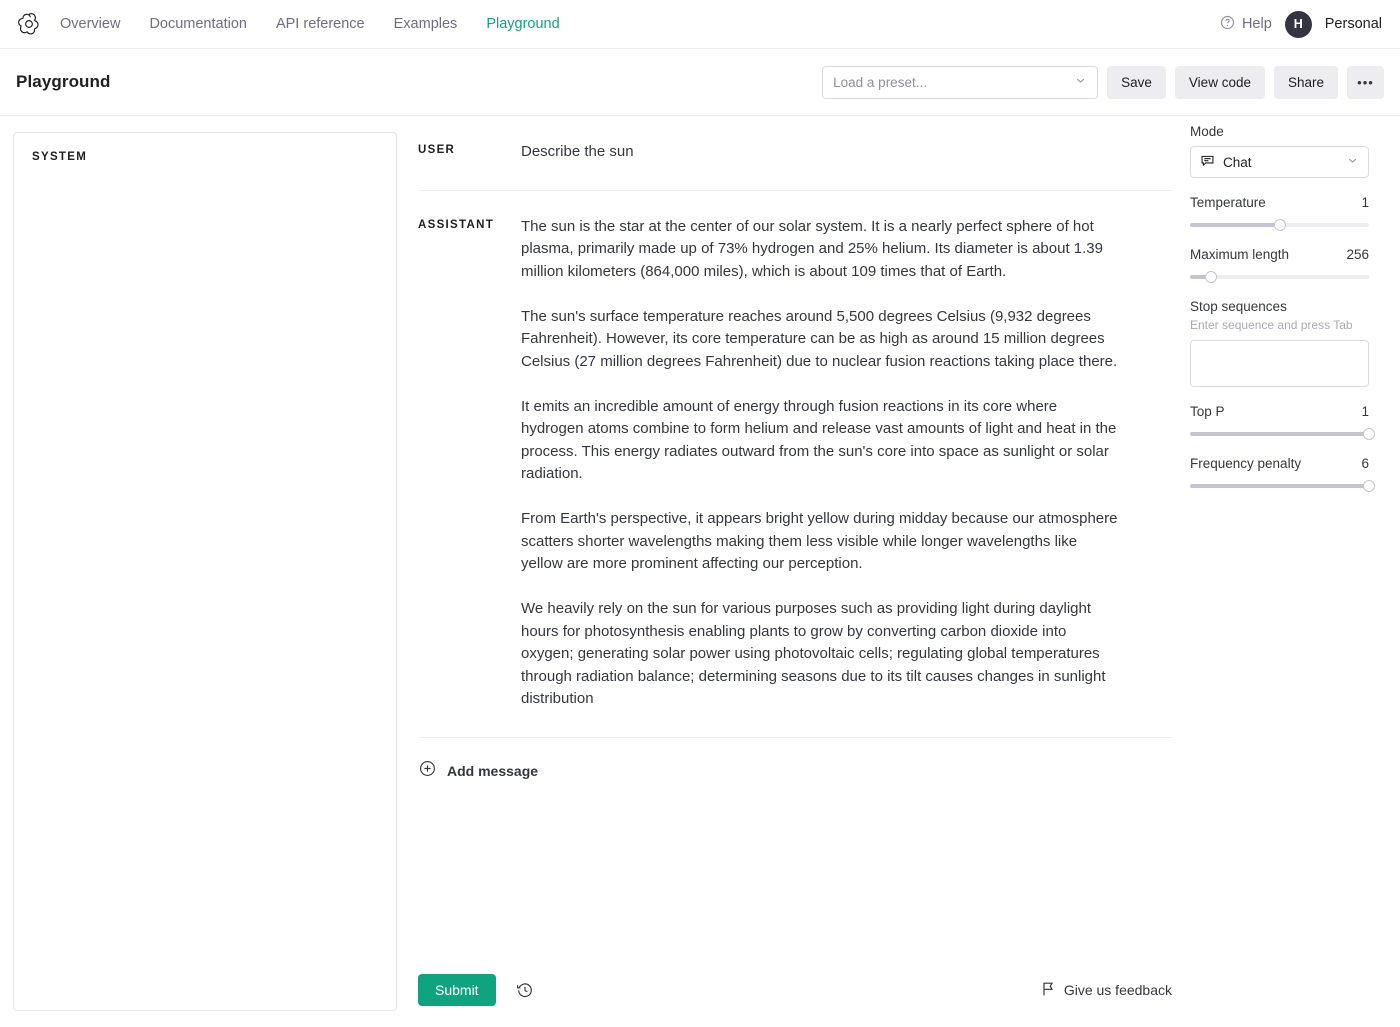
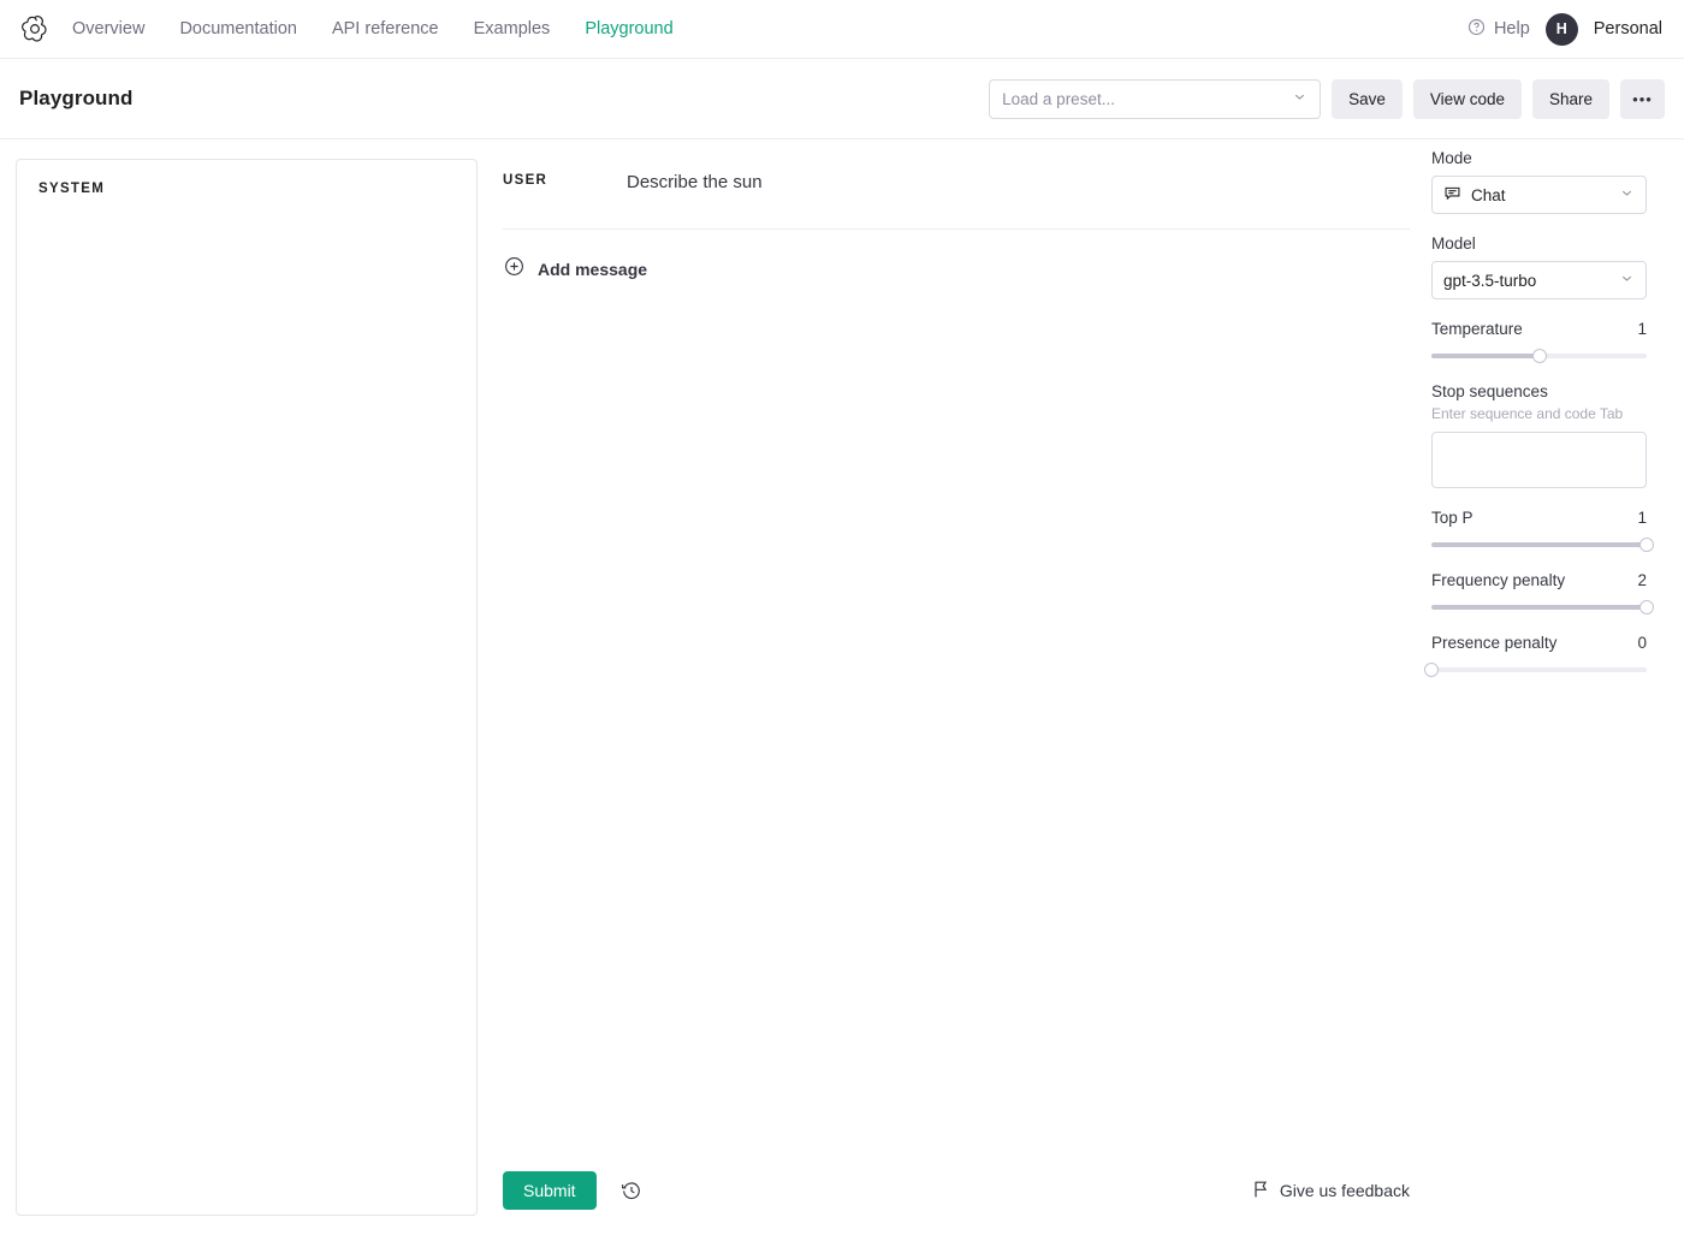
  Overview
  Documentation
  API reference
  Examples
  Playground
  Help
  H
  Personal
  Playground
  Load a preset...
  Save
  View code
  Share
  •••
  SYSTEM
  USER
  Describe the sun
- ASSISTANT
- The sun is the star at the center of our solar system. It is a nearly perfect sphere of hot plasma, primarily made up of 73% hydrogen and 25% helium. Its diameter is about 1.39 million kilometers (864,000 miles), which is about 109 times that of Earth.
- The sun's surface temperature reaches around 5,500 degrees Celsius (9,932 degrees Fahrenheit). However, its core temperature can be as high as around 15 million degrees Celsius (27 million degrees Fahrenheit) due to nuclear fusion reactions taking place there.
- It emits an incredible amount of energy through fusion reactions in its core where hydrogen atoms combine to form helium and release vast amounts of light and heat in the process. This energy radiates outward from the sun's core into space as sunlight or solar radiation.
- From Earth's perspective, it appears bright yellow during midday because our atmosphere scatters shorter wavelengths making them less visible while longer wavelengths like yellow are more prominent affecting our perception.
- We heavily rely on the sun for various purposes such as providing light during daylight hours for photosynthesis enabling plants to grow by converting carbon dioxide into oxygen; generating solar power using photovoltaic cells; regulating global temperatures through radiation balance; determining seasons due to its tilt causes changes in sunlight distribution
  Add message
  Submit
  Give us feedback
  Mode
  Chat
+ Model
+ gpt-3.5-turbo
  Temperature
  1
- Maximum length
- 256
  Stop sequences
- Enter sequence and press Tab
+ Enter sequence and code Tab
  Top P
  1
  Frequency penalty
- 6
+ 2
+ Presence penalty
+ 0
